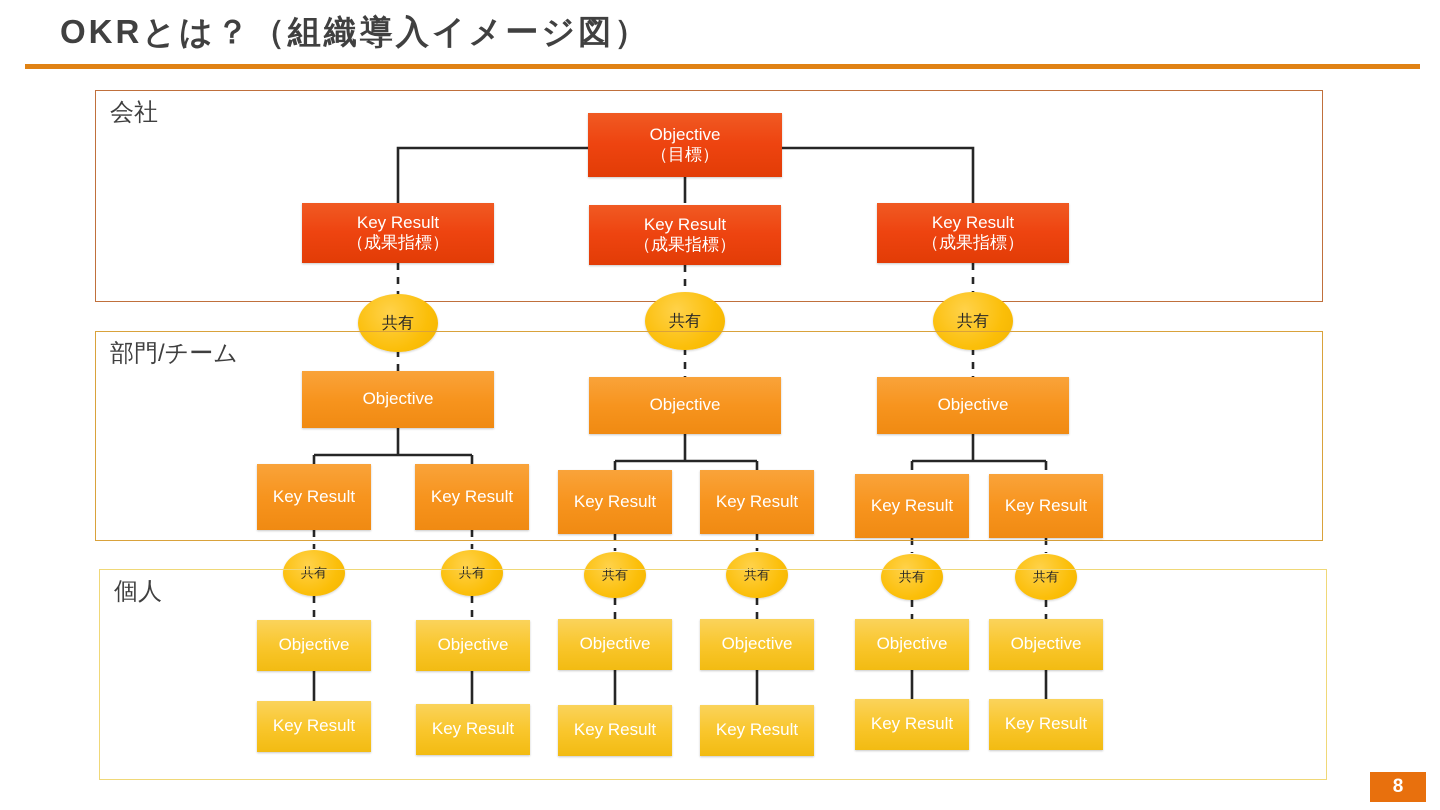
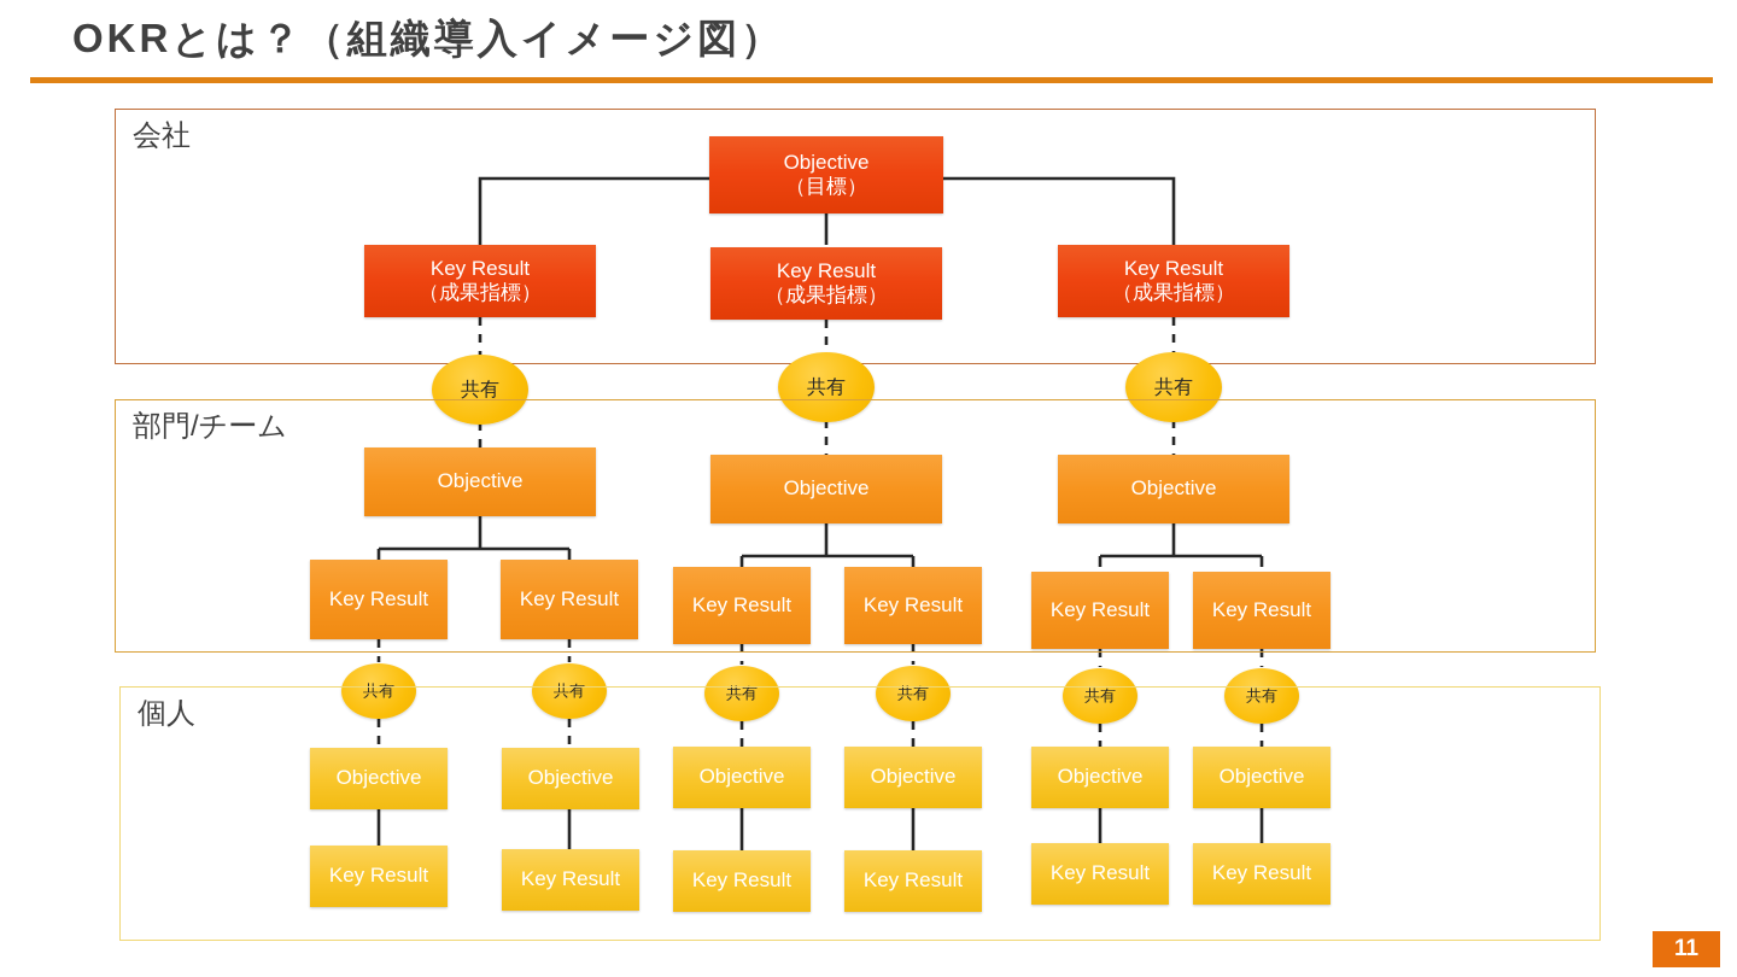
  OKRとは？（組織導入イメージ図）
  会社
  Objective
  （目標）
  Key Result
  （成果指標）
  Key Result
  （成果指標）
  Key Result
  （成果指標）
  共有
  共有
  共有
  部門/チーム
  Objective
  Objective
  Objective
  Key Result
  Key Result
  Key Result
  Key Result
  Key Result
  Key Result
  共有
  共有
  共有
  共有
  共有
  共有
  個人
  Objective
  Objective
  Objective
  Objective
  Objective
  Objective
  Key Result
  Key Result
  Key Result
  Key Result
  Key Result
  Key Result
- 8
+ 11
